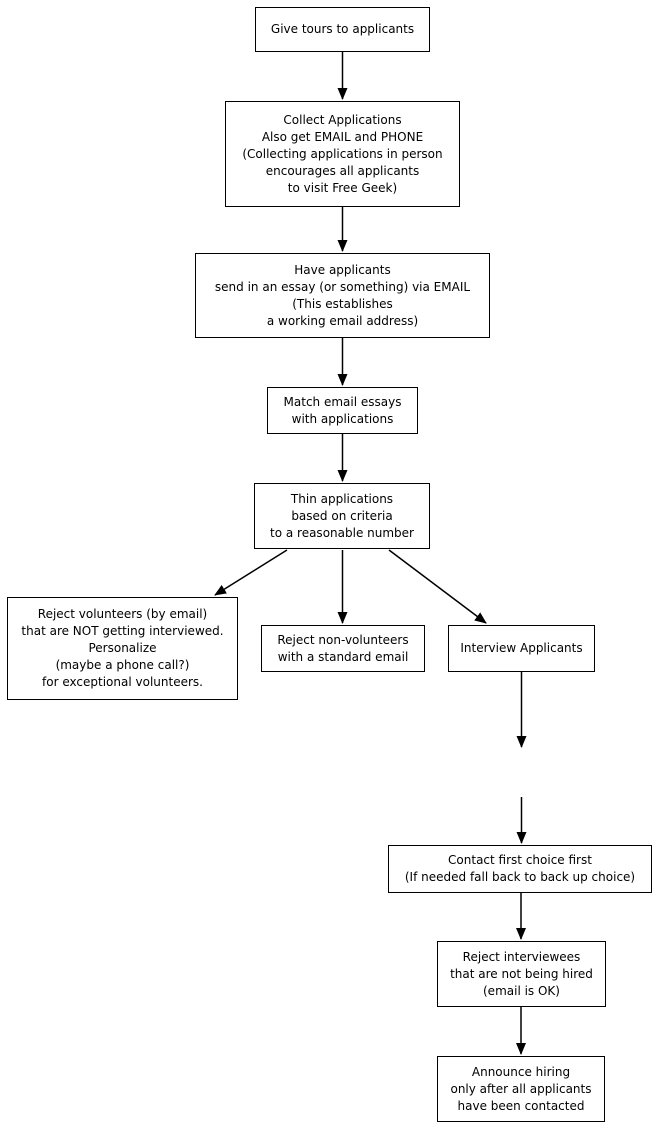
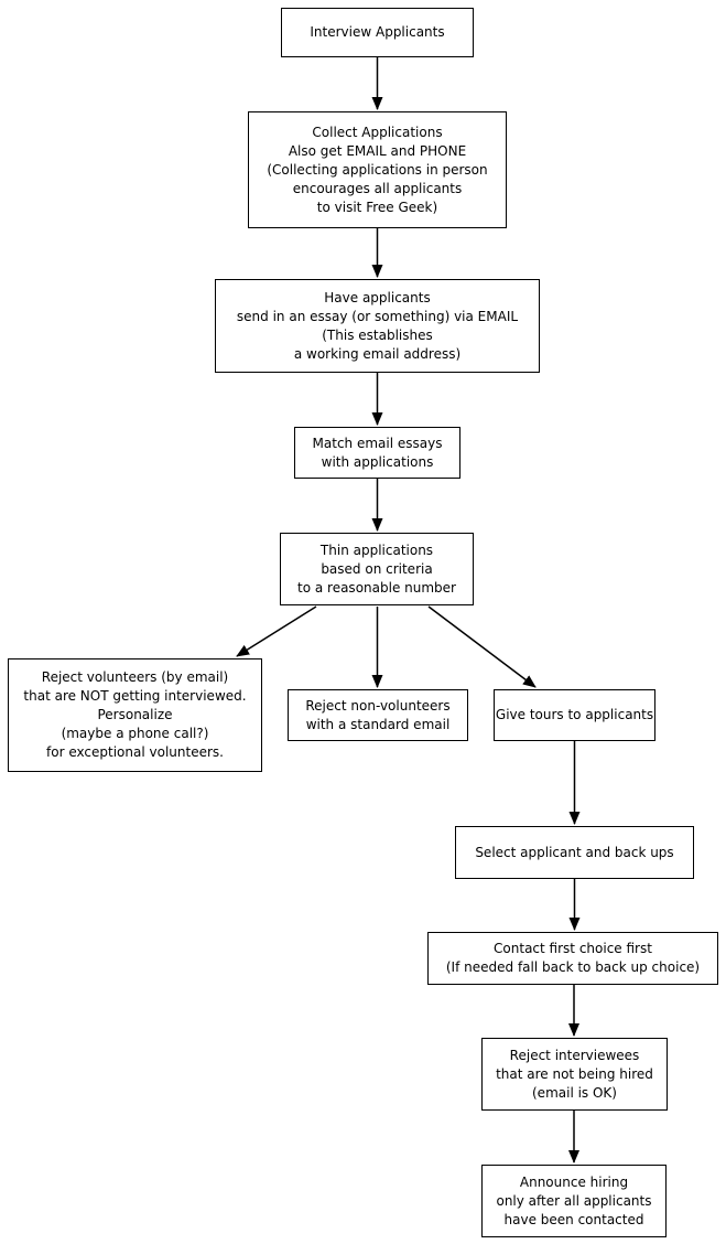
- Give tours to applicants
+ Interview Applicants
  Collect Applications
  Also get EMAIL and PHONE
  (Collecting applications in person
  encourages all applicants
  to visit Free Geek)
  Have applicants
  send in an essay (or something) via EMAIL
  (This establishes
  a working email address)
  Match email essays
  with applications
  Thin applications
  based on criteria
  to a reasonable number
  Reject volunteers (by email)
  that are NOT getting interviewed.
  Personalize
  (maybe a phone call?)
  for exceptional volunteers.
  Reject non-volunteers
  with a standard email
- Interview Applicants
+ Give tours to applicants
+ Select applicant and back ups
  Contact first choice first
  (If needed fall back to back up choice)
  Reject interviewees
  that are not being hired
  (email is OK)
  Announce hiring
  only after all applicants
  have been contacted
